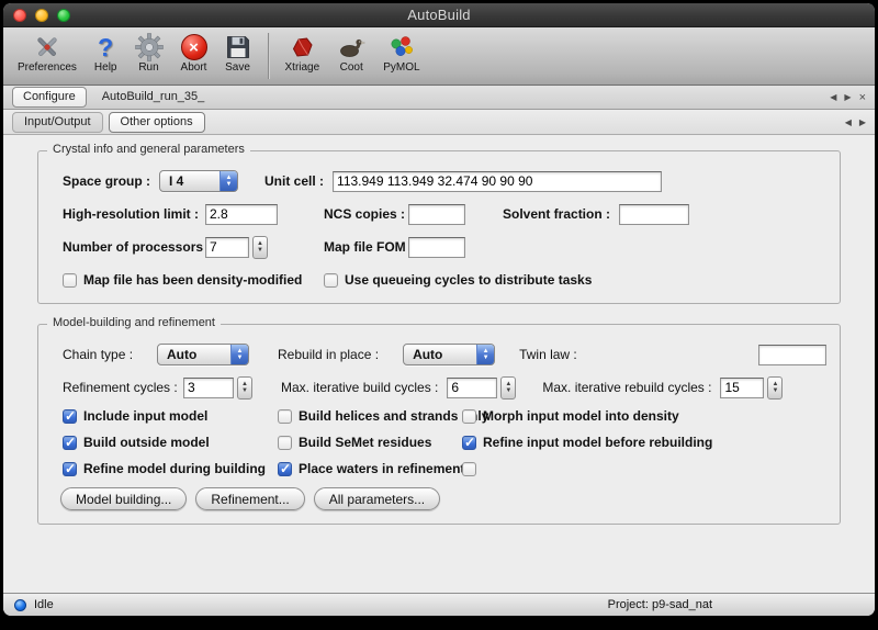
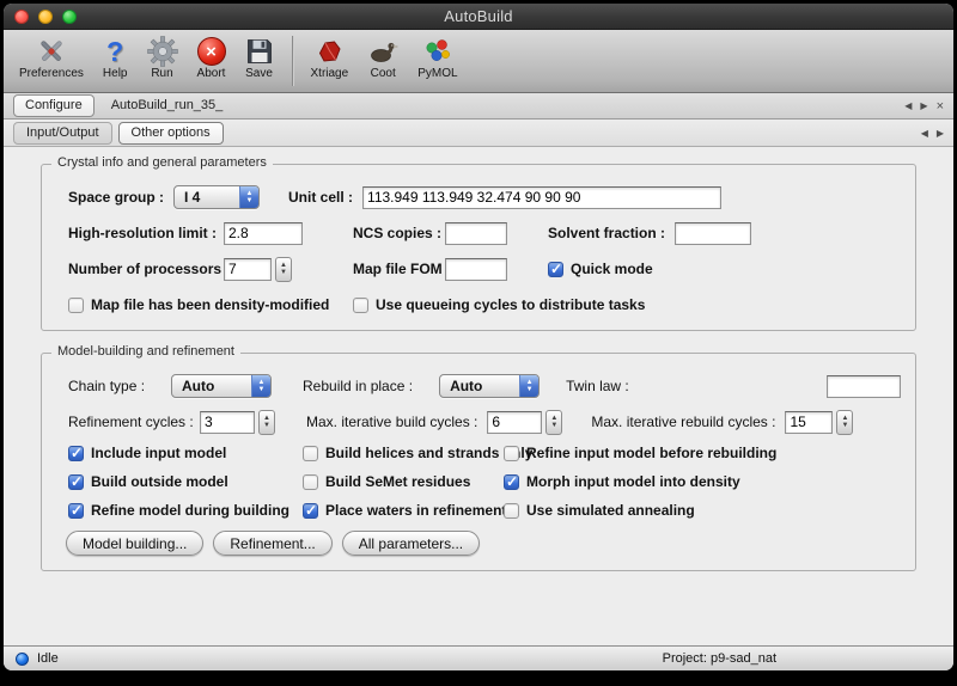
  AutoBuild
  Preferences
  ?
  Help
  Run
  ×
  Abort
  Save
  Xtriage
  Coot
  PyMOL
  Configure
  AutoBuild_run_35_
  ◀
  ▶
  ×
  Input/Output
  Other options
  ◀
  ▶
  Crystal info and general parameters
  Space group :
  I 4
  Unit cell :
  113.949 113.949 32.474 90 90 90
  High-resolution limit :
  2.8
  NCS copies :
  Solvent fraction :
  Number of processors
  7
  Map file FOM
+ Quick mode
  Map file has been density-modified
  Use queueing cycles to distribute tasks
  Model-building and refinement
  Chain type :
  Auto
  Rebuild in place :
  Auto
  Twin law :
  Refinement cycles :
  3
  Max. iterative build cycles :
  6
  Max. iterative rebuild cycles :
  15
  Include input model
  Build helices and strandsly
- Morph input model into density
+ Refine input model before rebuilding
  Build outside model
  Build SeMet residues
- Refine input model before rebuilding
+ Morph input model into density
  Refine model during building
  Place waters in refinemen
+ Use simulated annealing
  Model building...
  Refinement...
  All parameters...
  Idle
  Project: p9-sad_nat
